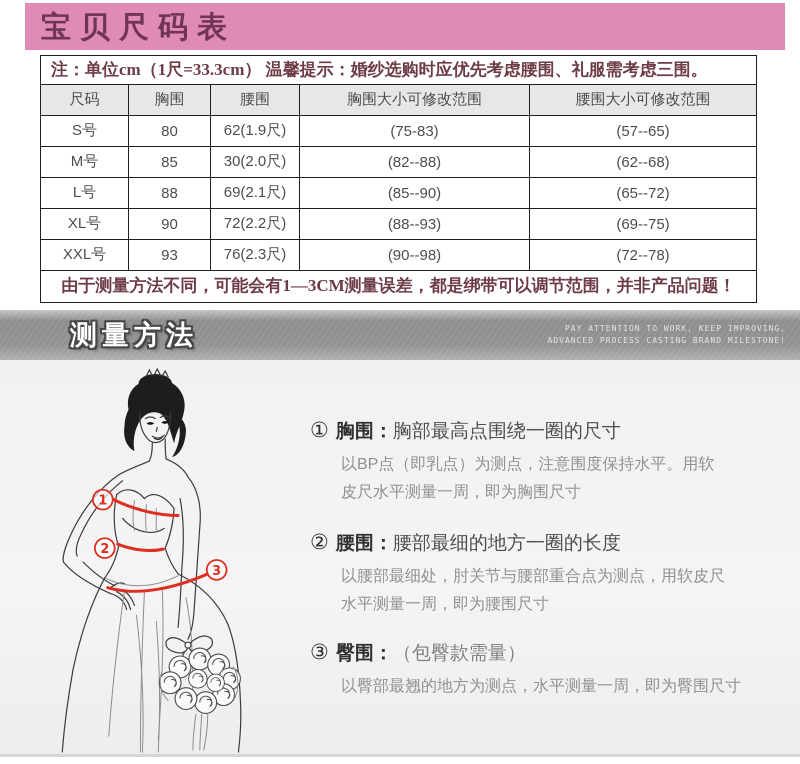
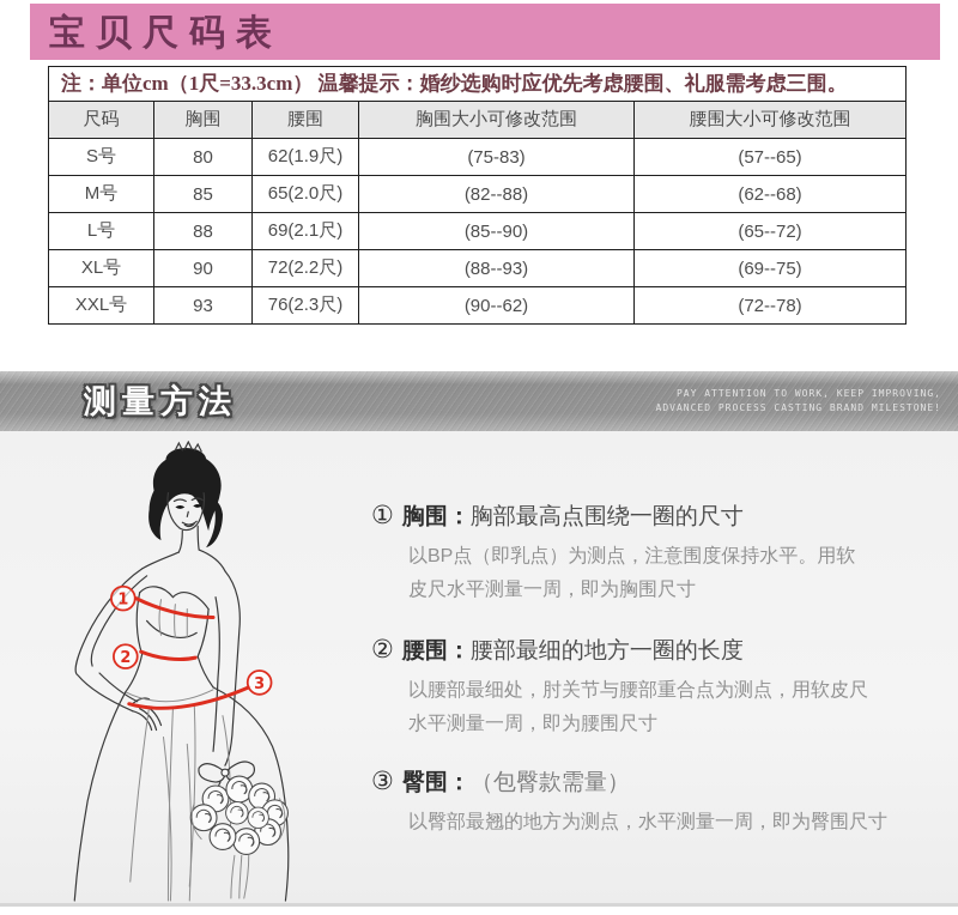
  宝贝尺码表
  注：单位cm（1尺=33.3cm） 温馨提示：婚纱选购时应优先考虑腰围、礼服需考虑三围。
  尺码	胸围	腰围	胸围大小可修改范围	腰围大小可修改范围
  S号	80	62(1.9尺)	(75-83)	(57--65)
- M号	85	30(2.0尺)	(82--88)	(62--68)
+ M号	85	65(2.0尺)	(82--88)	(62--68)
  L号	88	69(2.1尺)	(85--90)	(65--72)
  XL号	90	72(2.2尺)	(88--93)	(69--75)
- XXL号	93	76(2.3尺)	(90--98)	(72--78)
+ XXL号	93	76(2.3尺)	(90--62)	(72--78)
- 由于测量方法不同，可能会有1—3CM测量误差，都是绑带可以调节范围，并非产品问题！
  测量方法
  PAY ATTENTION TO WORK, KEEP IMPROVING,
  ADVANCED PROCESS CASTING BRAND MILESTONE!
  1
  2
  3
  ① 胸围：胸部最高点围绕一圈的尺寸
  以BP点（即乳点）为测点，注意围度保持水平。用软
  皮尺水平测量一周，即为胸围尺寸
  ② 腰围：腰部最细的地方一圈的长度
  以腰部最细处，肘关节与腰部重合点为测点，用软皮尺
  水平测量一周，即为腰围尺寸
  ③ 臀围：（包臀款需量）
  以臀部最翘的地方为测点，水平测量一周，即为臀围尺寸
